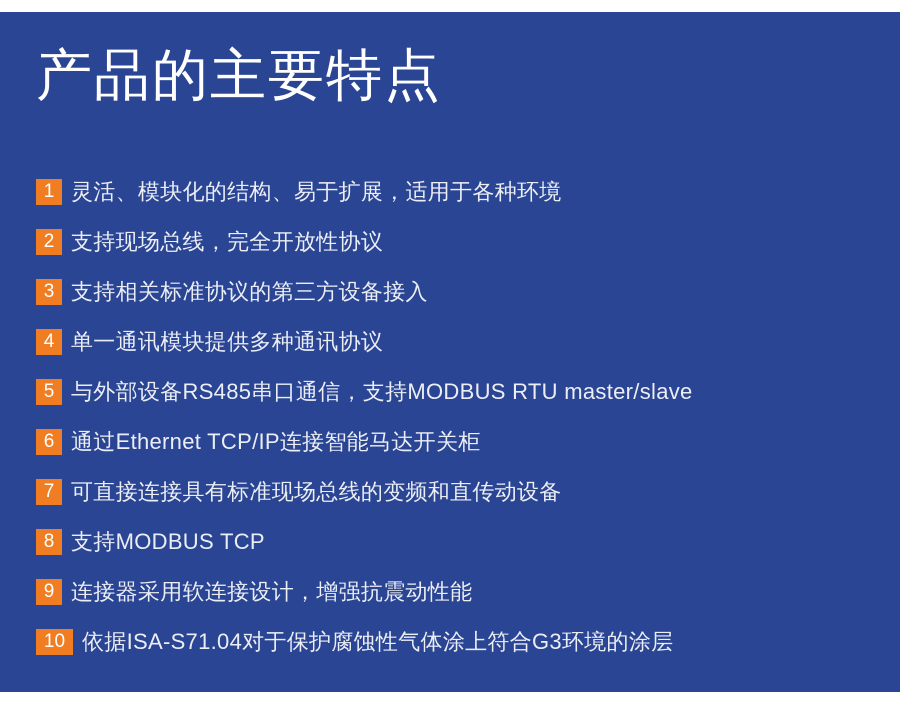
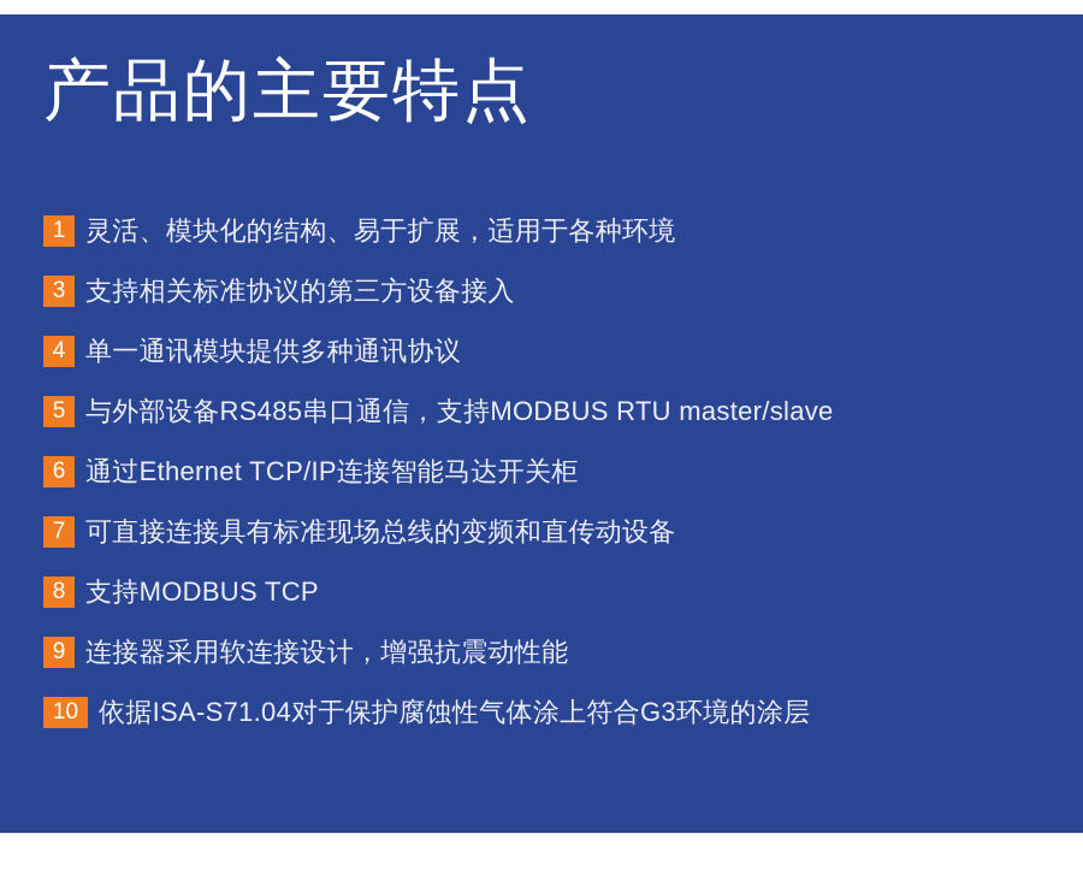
  产品的主要特点
  1
  灵活、模块化的结构、易于扩展，适用于各种环境
- 2
- 支持现场总线，完全开放性协议
  3
  支持相关标准协议的第三方设备接入
  4
  单一通讯模块提供多种通讯协议
  5
  与外部设备RS485串口通信，支持MODBUS RTU master/slave
  6
  通过Ethernet TCP/IP连接智能马达开关柜
  7
  可直接连接具有标准现场总线的变频和直传动设备
  8
  支持MODBUS TCP
  9
  连接器采用软连接设计，增强抗震动性能
  10
  依据ISA-S71.04对于保护腐蚀性气体涂上符合G3环境的涂层
